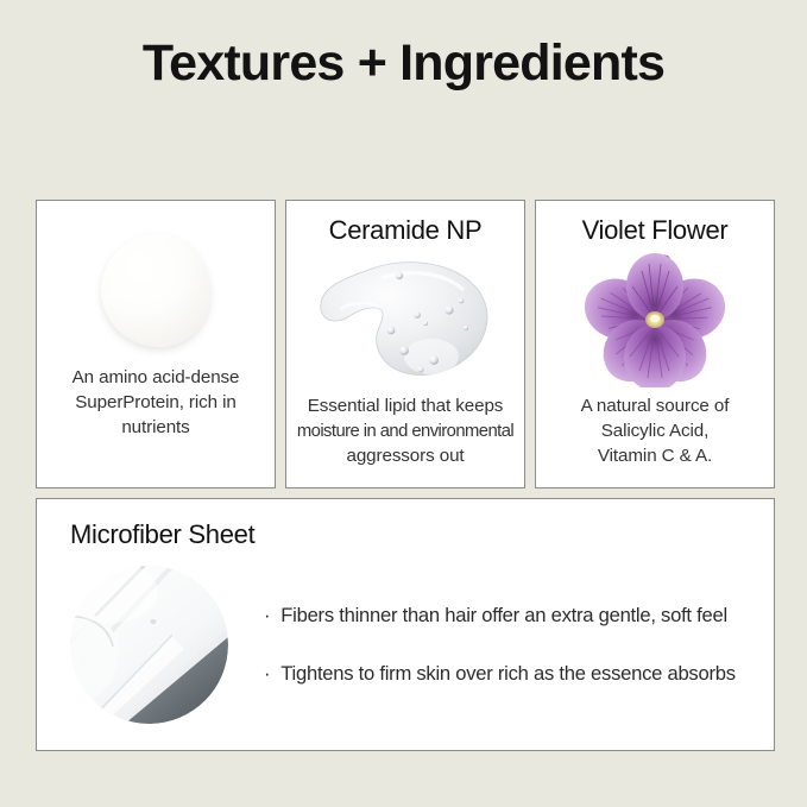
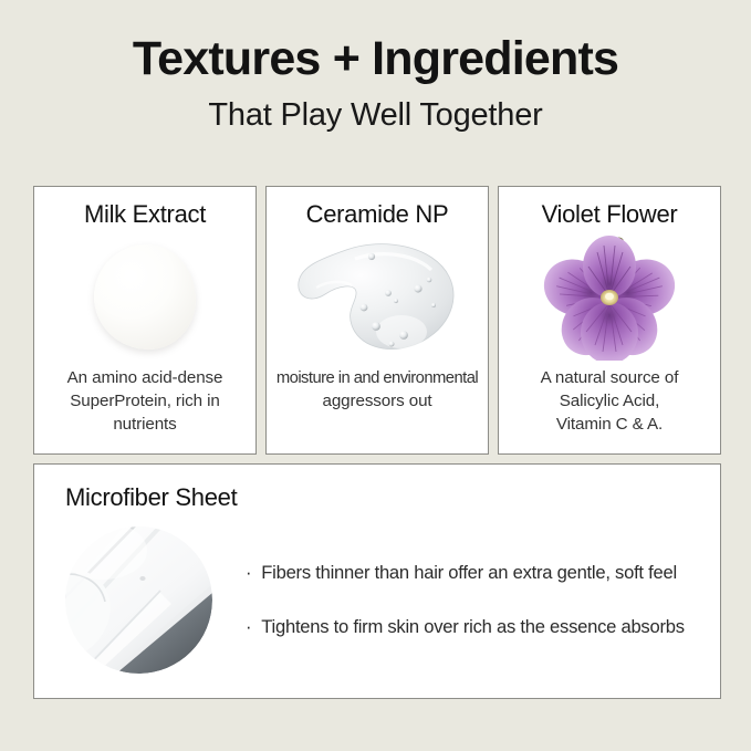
  Textures + Ingredients
+ That Play Well Together
+ Milk Extract
  An amino acid-dense
  SuperProtein, rich in
  nutrients
  Ceramide NP
- Essential lipid that keeps
  moisture in and environmental
  aggressors out
  Violet Flower
  A natural source of
  Salicylic Acid,
  Vitamin C & A.
  Microfiber Sheet
  ·
  Fibers thinner than hair offer an extra gentle, soft feel
  ·
  Tightens to firm skin over rich as the essence absorbs
